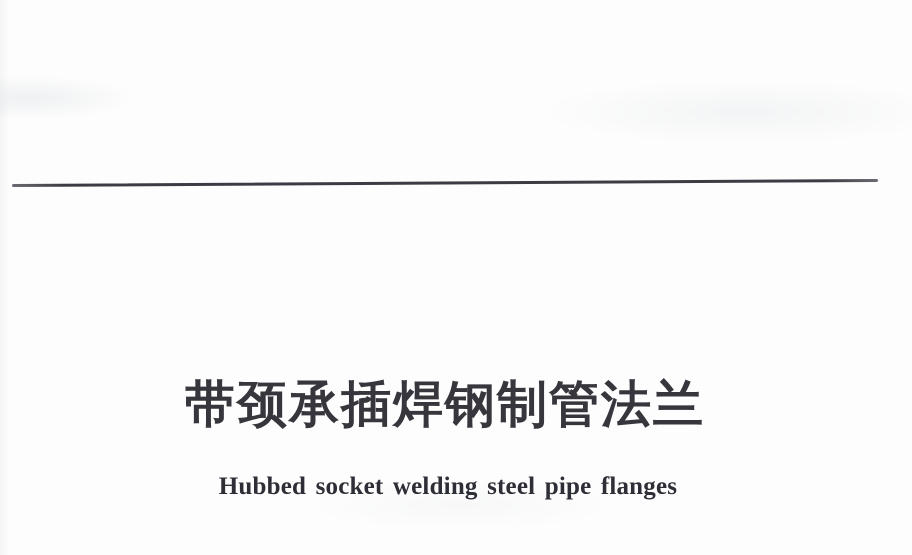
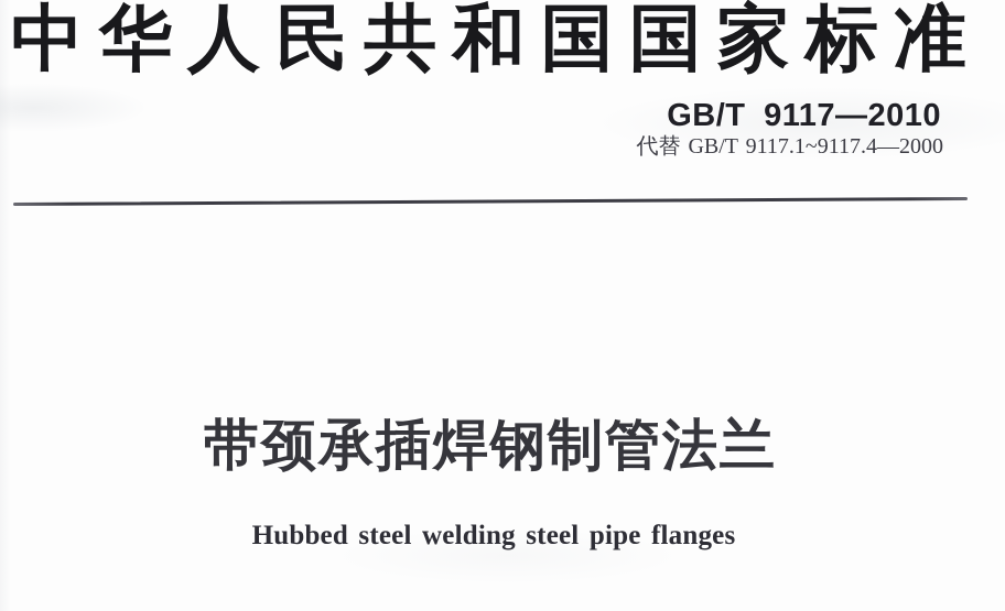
+ 中华人民共和国国家标准
+ GB/T 9117—2010
+ 代替 GB/T 9117.1~9117.4—2000
  带颈承插焊钢制管法兰
- Hubbed socket welding steel pipe flanges
+ Hubbed steel welding steel pipe flanges
